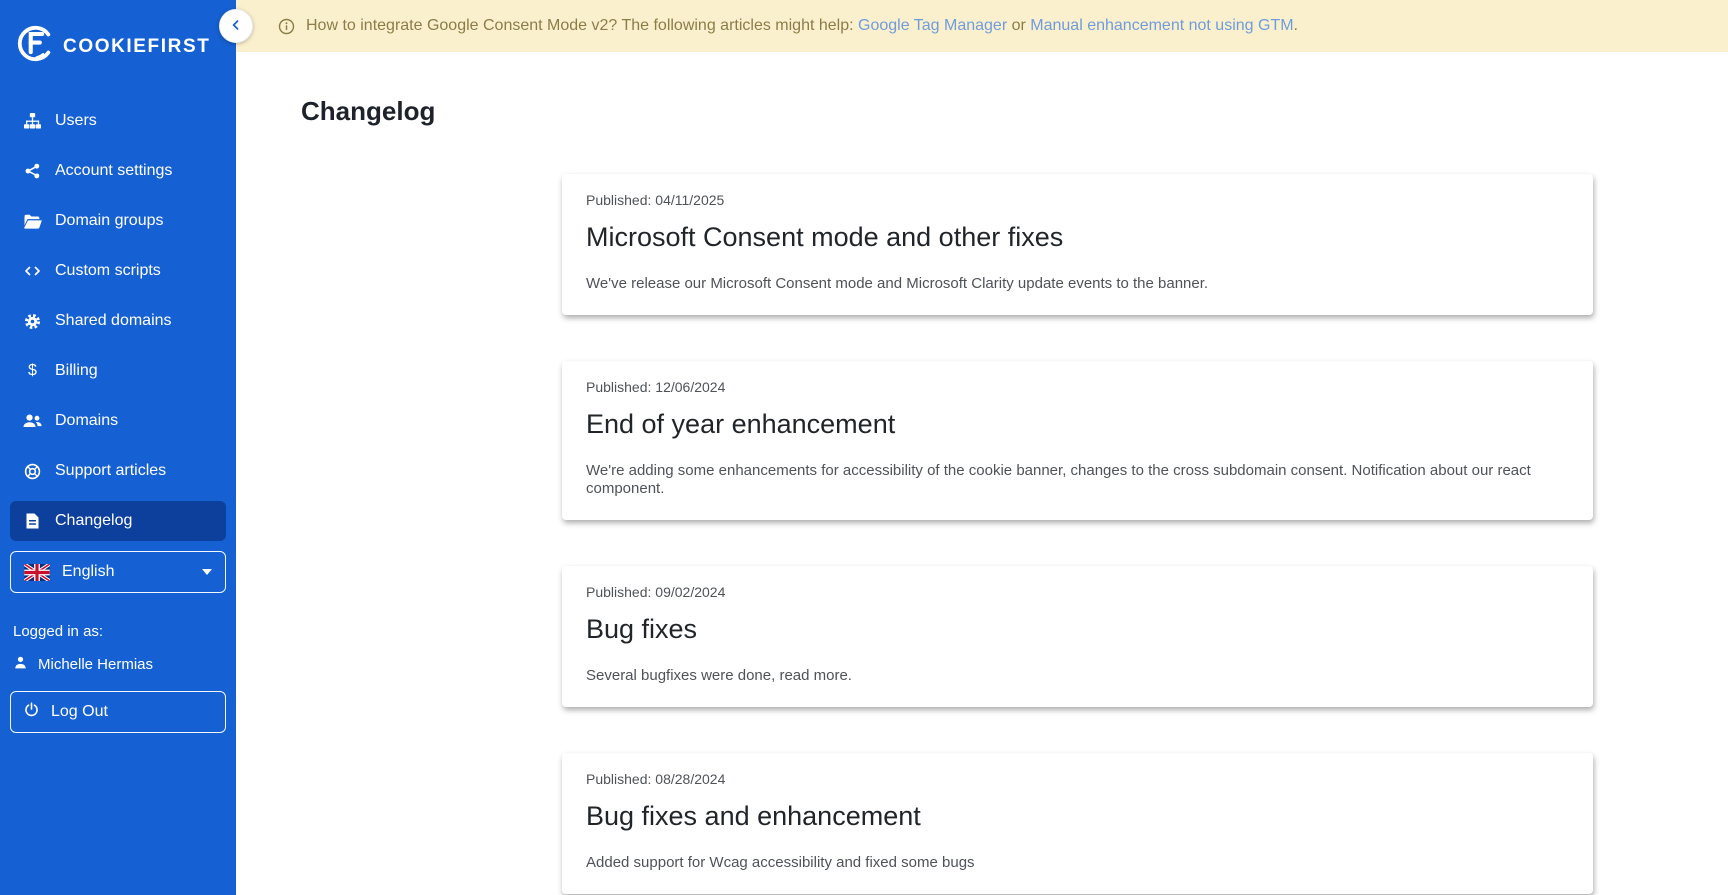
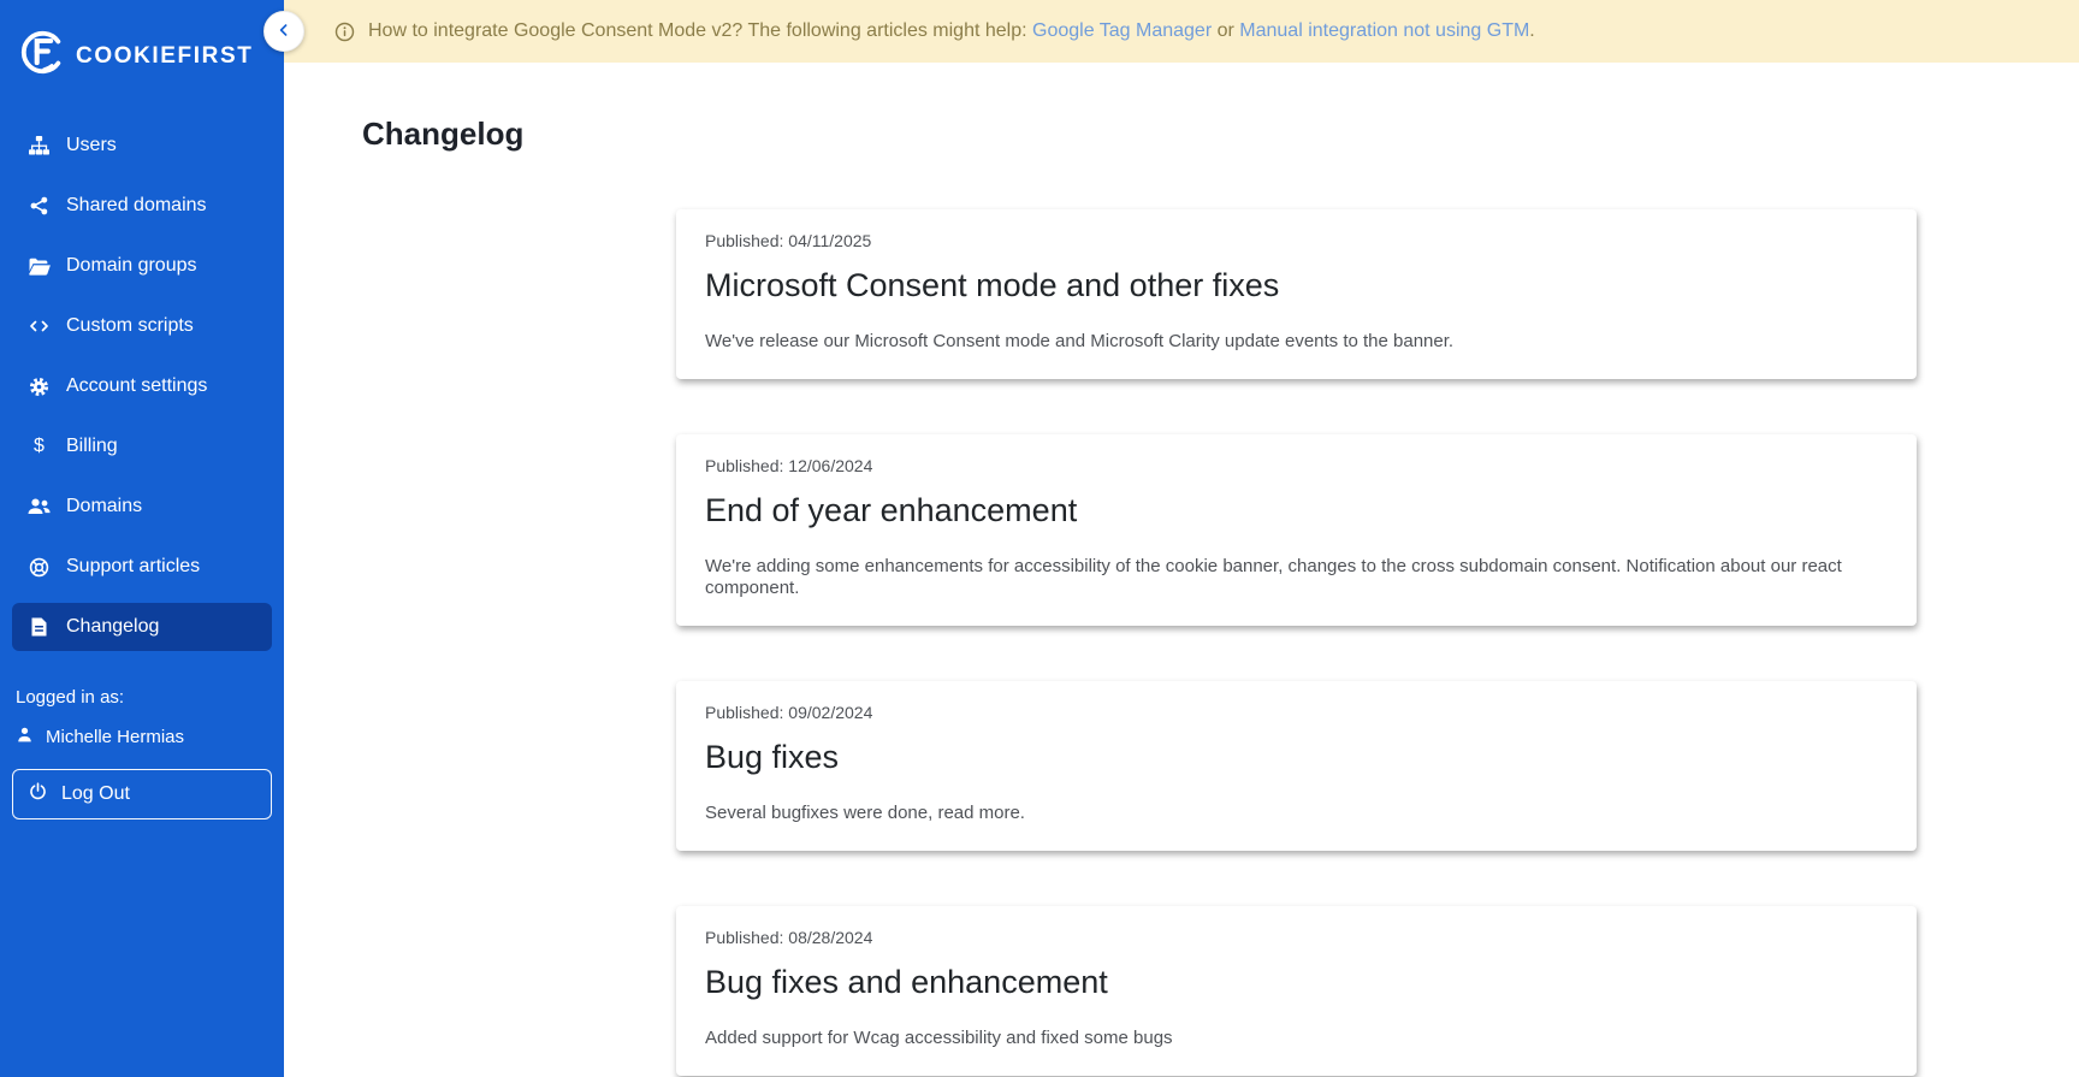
  COOKIEFIRST
  Users
- Account settings
+ Shared domains
  Domain groups
  Custom scripts
- Shared domains
+ Account settings
  $
  Billing
  Domains
  Support articles
  Changelog
- English
  Logged in as:
  Michelle Hermias
  Log Out
- How to integrate Google Consent Mode v2? The following articles might help: Google Tag Manager or Manual enhancement not using GTM.
+ How to integrate Google Consent Mode v2? The following articles might help: Google Tag Manager or Manual integration not using GTM.
  Changelog
  Published: 04/11/2025
  Microsoft Consent mode and other fixes
  We've release our Microsoft Consent mode and Microsoft Clarity update events to the banner.
  Published: 12/06/2024
  End of year enhancement
  We're adding some enhancements for accessibility of the cookie banner, changes to the cross subdomain consent. Notification about our react component.
  Published: 09/02/2024
  Bug fixes
  Several bugfixes were done, read more.
  Published: 08/28/2024
  Bug fixes and enhancement
  Added support for Wcag accessibility and fixed some bugs
